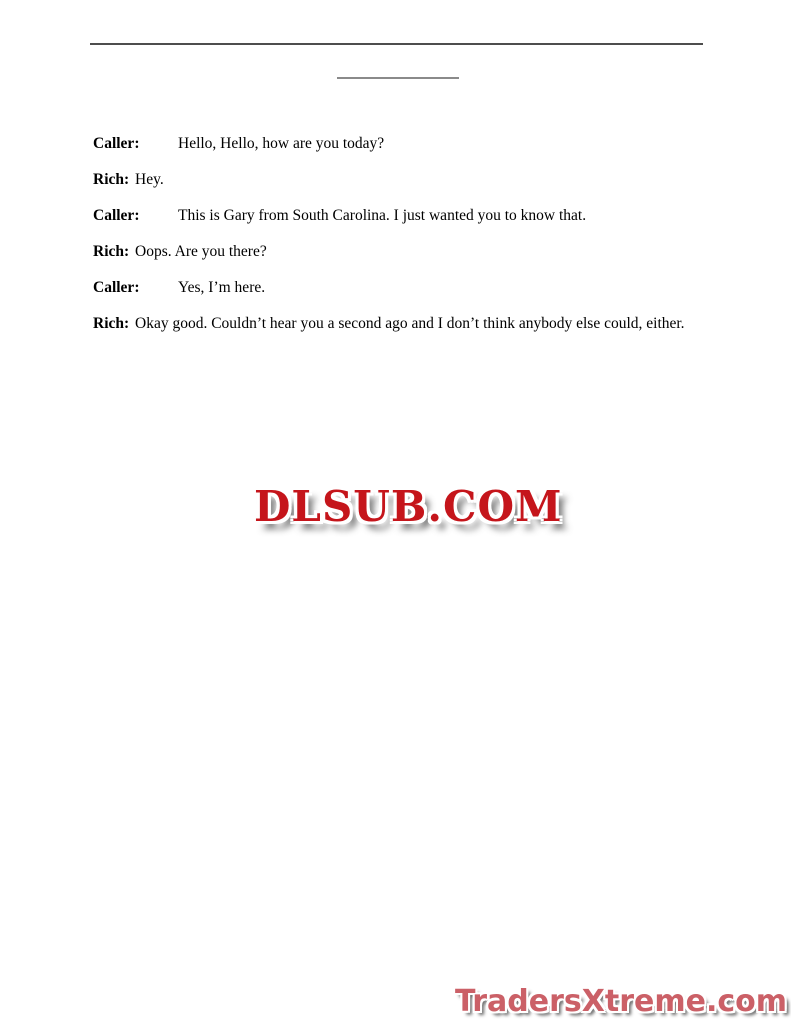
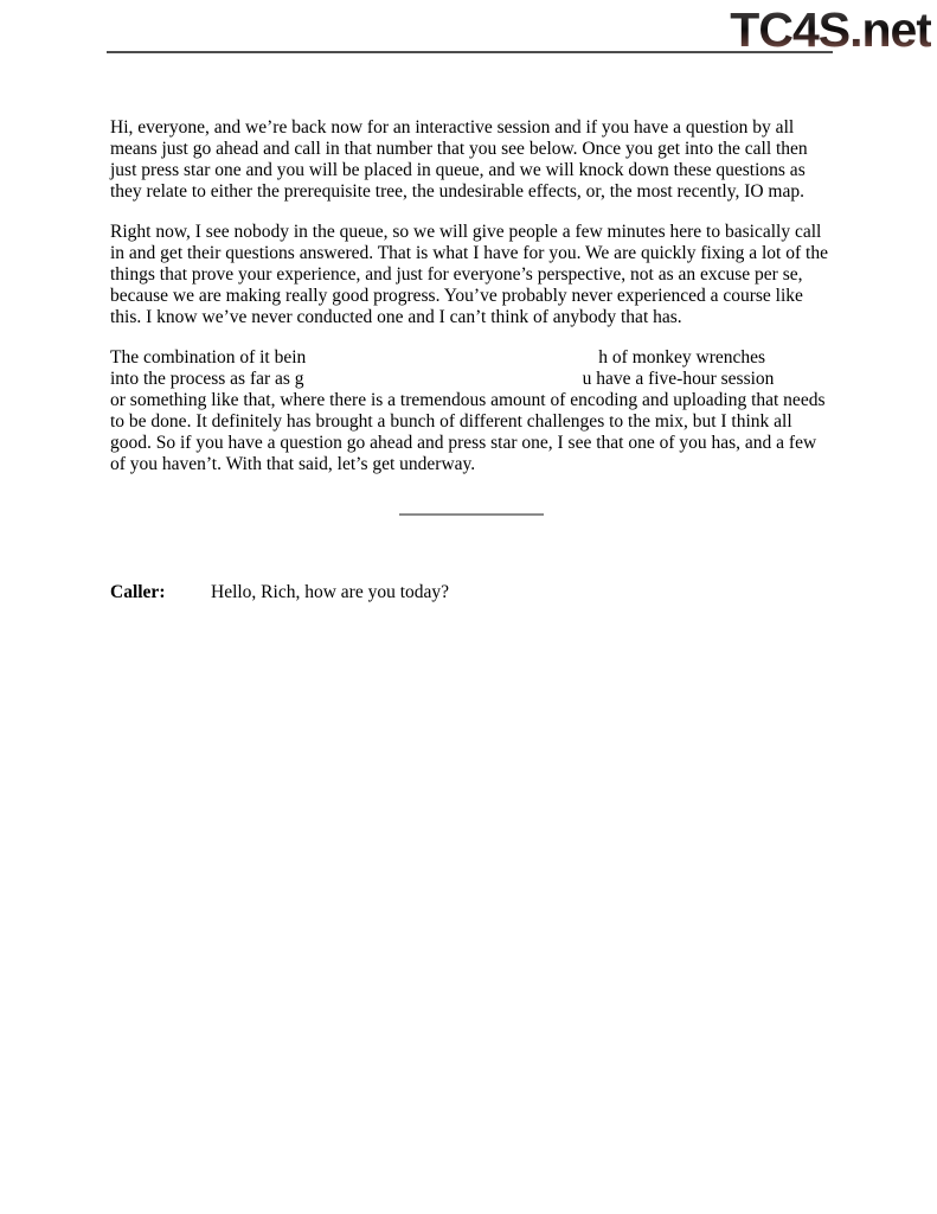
+ TC4S.net
+ Hi, everyone, and we’re back now for an interactive session and if you have a question by all means just go ahead and call in that number that you see below. Once you get into the call then just press star one and you will be placed in queue, and we will knock down these questions as they relate to either the prerequisite tree, the undesirable effects, or, the most recently, IO map.
+ Right now, I see nobody in the queue, so we will give people a few minutes here to basically call in and get their questions answered. That is what I have for you. We are quickly fixing a lot of the things that prove your experience, and just for everyone’s perspective, not as an excuse per se, because we are making really good progress. You’ve probably never experienced a course like this. I know we’ve never conducted one and I can’t think of anybody that has.
+ The combination of it bein h of monkey wrenches
+ into the process as far as g u have a five-hour session
+ or something like that, where there is a tremendous amount of encoding and uploading that needs to be done. It definitely has brought a bunch of different challenges to the mix, but I think all good. So if you have a question go ahead and press star one, I see that one of you has, and a few of you haven’t. With that said, let’s get underway.
- Caller: Hello, Hello, how are you today?
+ Caller: Hello, Rich, how are you today?
- Rich: Hey.
- Caller: This is Gary from South Carolina. I just wanted you to know that.
- Rich: Oops. Are you there?
- Caller: Yes, I’m here.
- Rich: Okay good. Couldn’t hear you a second ago and I don’t think anybody else could, either.
- DLSUB.COM
- TradersXtreme.com
